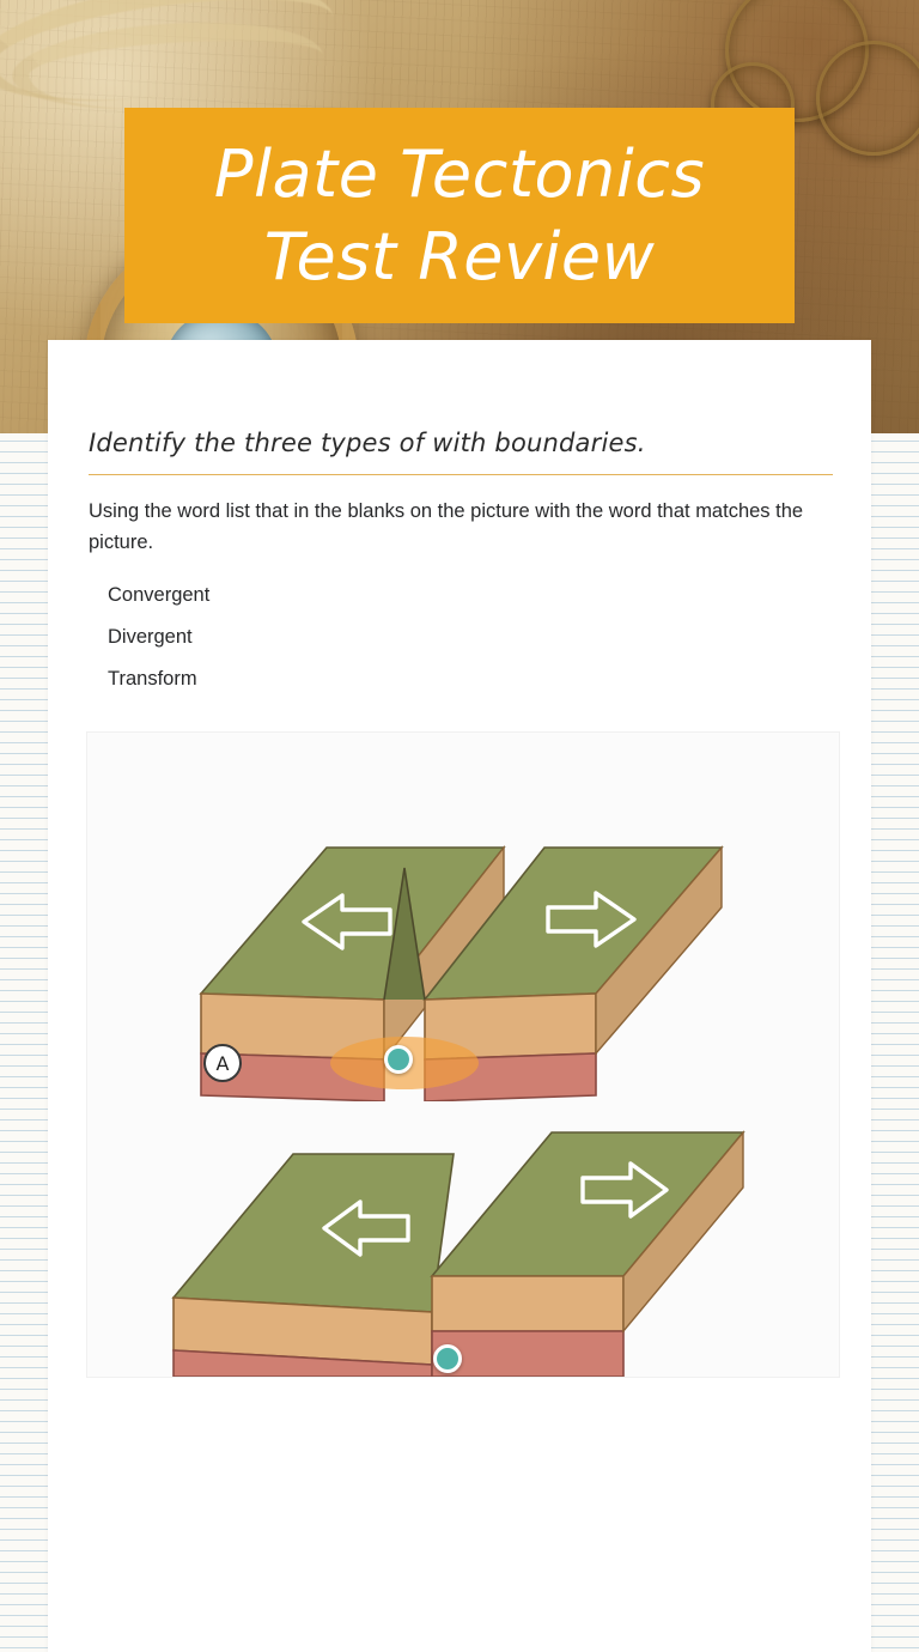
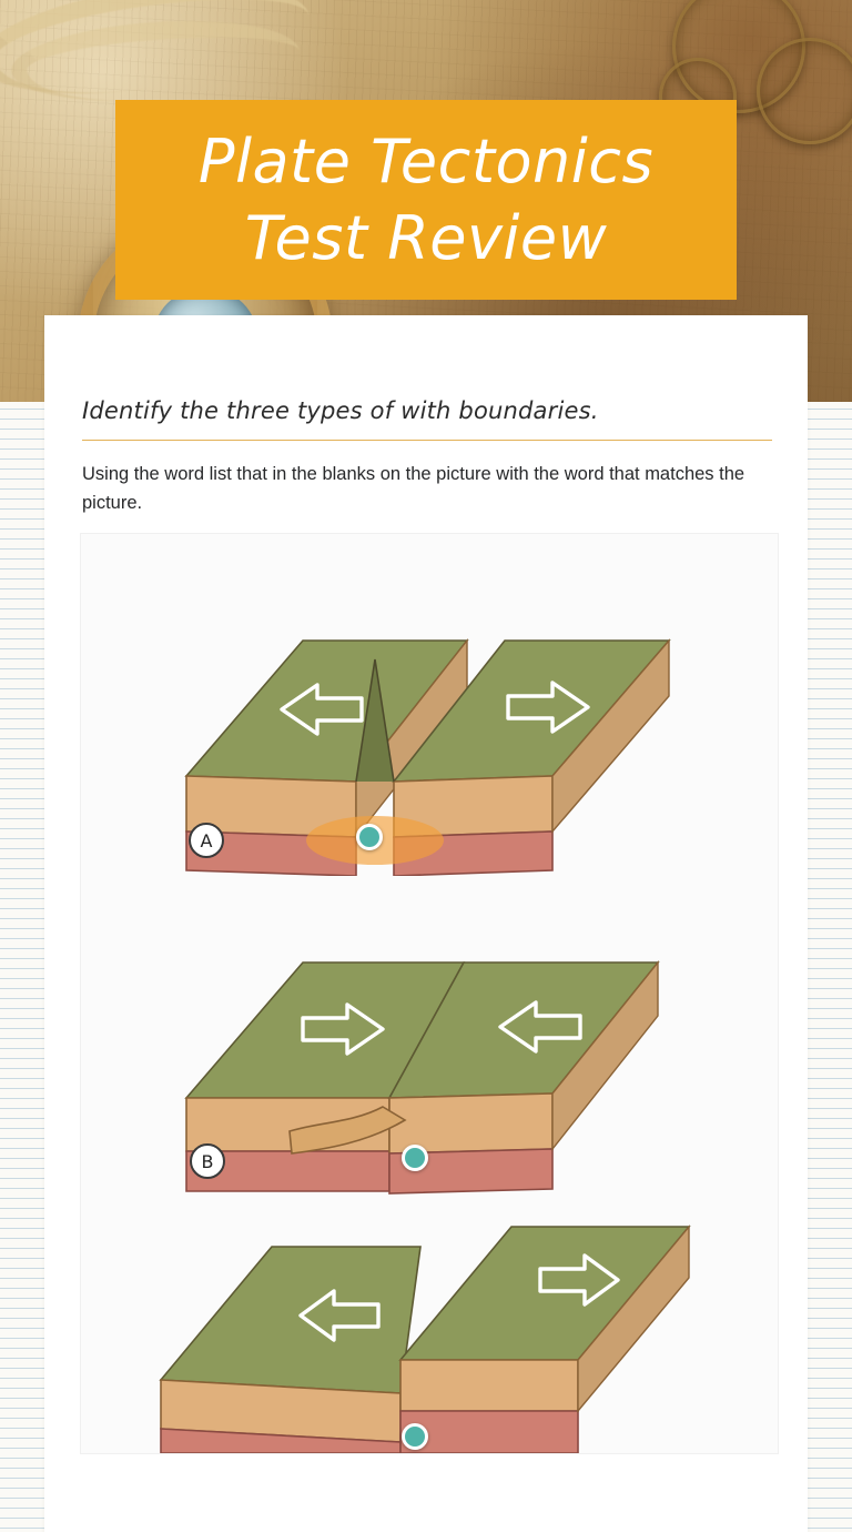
  Plate Tectonics
  Test Review
  Identify the three types of with boundaries.
  Using the word list that in the blanks on the picture with the word that matches the picture.
- Convergent
- Divergent
- Transform
  A
+ B
